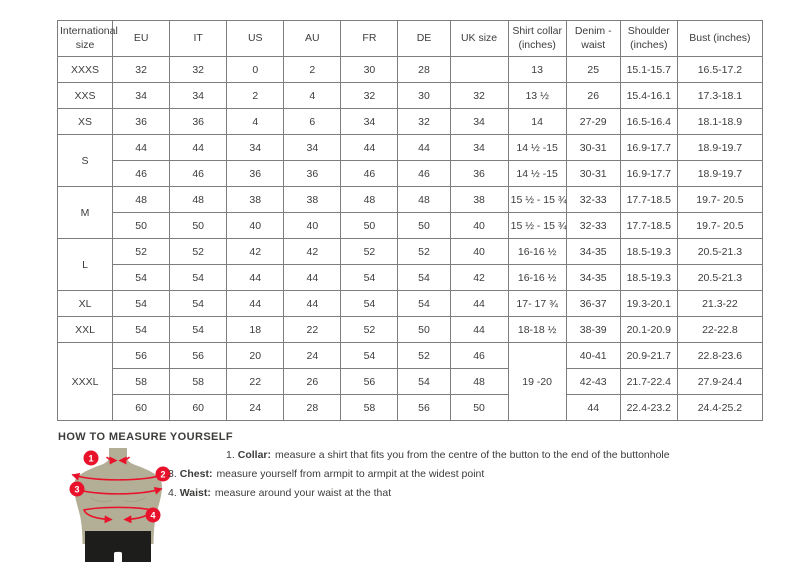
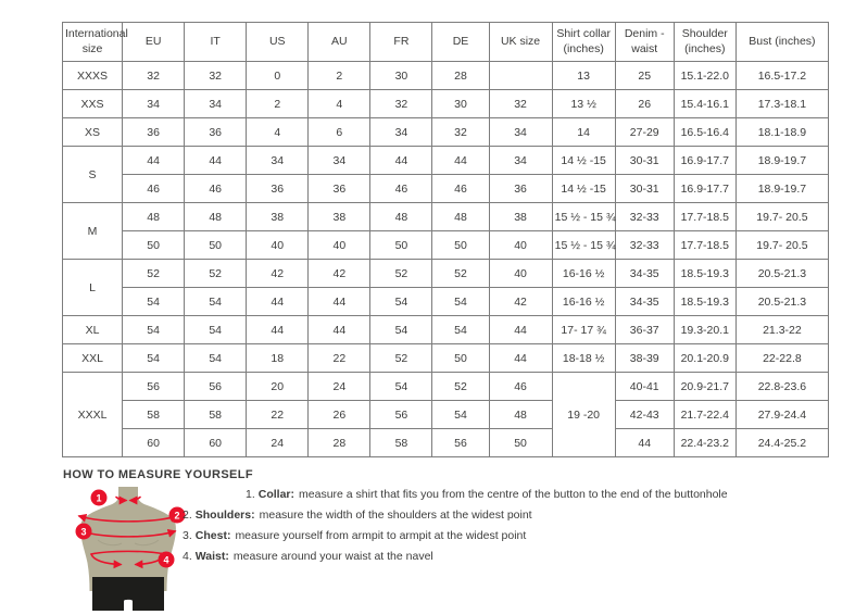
  International size	EU	IT	US	AU	FR	DE	UK size	Shirt collar (inches)	Denim - waist	Shoulder (inches)	Bust (inches)
- XXXS	32	32	0	2	30	28		13	25	15.1-15.7	16.5-17.2
+ XXXS	32	32	0	2	30	28		13	25	15.1-22.0	16.5-17.2
  XXS	34	34	2	4	32	30	32	13 ½	26	15.4-16.1	17.3-18.1
  XS	36	36	4	6	34	32	34	14	27-29	16.5-16.4	18.1-18.9
  S	44	44	34	34	44	44	34	14 ½ -15	30-31	16.9-17.7	18.9-19.7
  46	46	36	36	46	46	36	14 ½ -15	30-31	16.9-17.7	18.9-19.7
  M	48	48	38	38	48	48	38	15 ½ - 15 ¾	32-33	17.7-18.5	19.7- 20.5
  50	50	40	40	50	50	40	15 ½ - 15 ¾	32-33	17.7-18.5	19.7- 20.5
  L	52	52	42	42	52	52	40	16-16 ½	34-35	18.5-19.3	20.5-21.3
  54	54	44	44	54	54	42	16-16 ½	34-35	18.5-19.3	20.5-21.3
  XL	54	54	44	44	54	54	44	17- 17 ¾	36-37	19.3-20.1	21.3-22
  XXL	54	54	18	22	52	50	44	18-18 ½	38-39	20.1-20.9	22-22.8
  XXXL	56	56	20	24	54	52	46	19 -20	40-41	20.9-21.7	22.8-23.6
  58	58	22	26	56	54	48	42-43	21.7-22.4	27.9-24.4
  60	60	24	28	58	56	50	44	22.4-23.2	24.4-25.2
  HOW TO MEASURE YOURSELF
  1
  2
  3
  4
  1. Collar: measure a shirt that fits you from the centre of the button to the end of the buttonhole
+ 2. Shoulders: measure the width of the shoulders at the widest point
  3. Chest: measure yourself from armpit to armpit at the widest point
- 4. Waist: measure around your waist at the that
+ 4. Waist: measure around your waist at the navel
